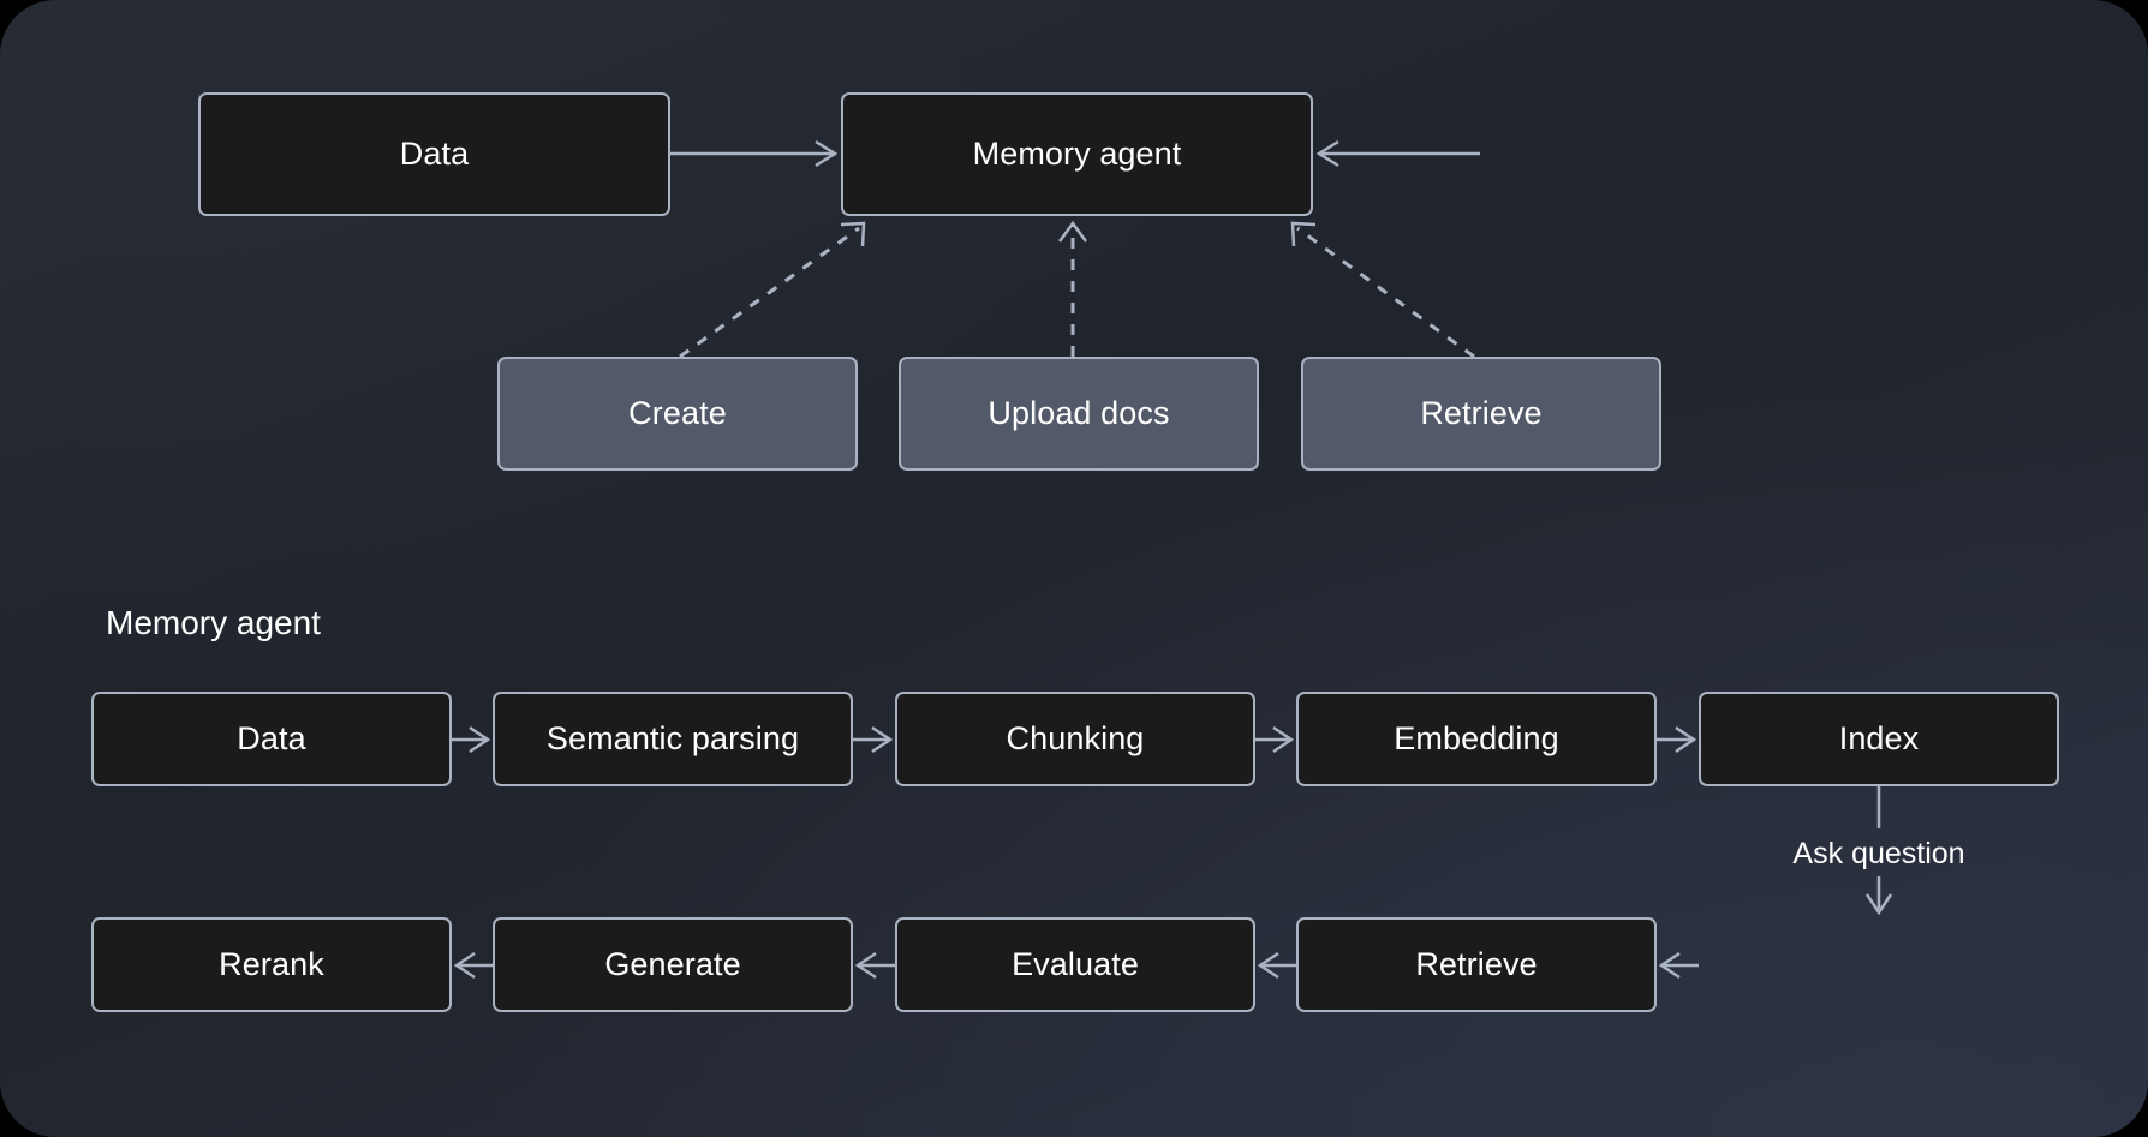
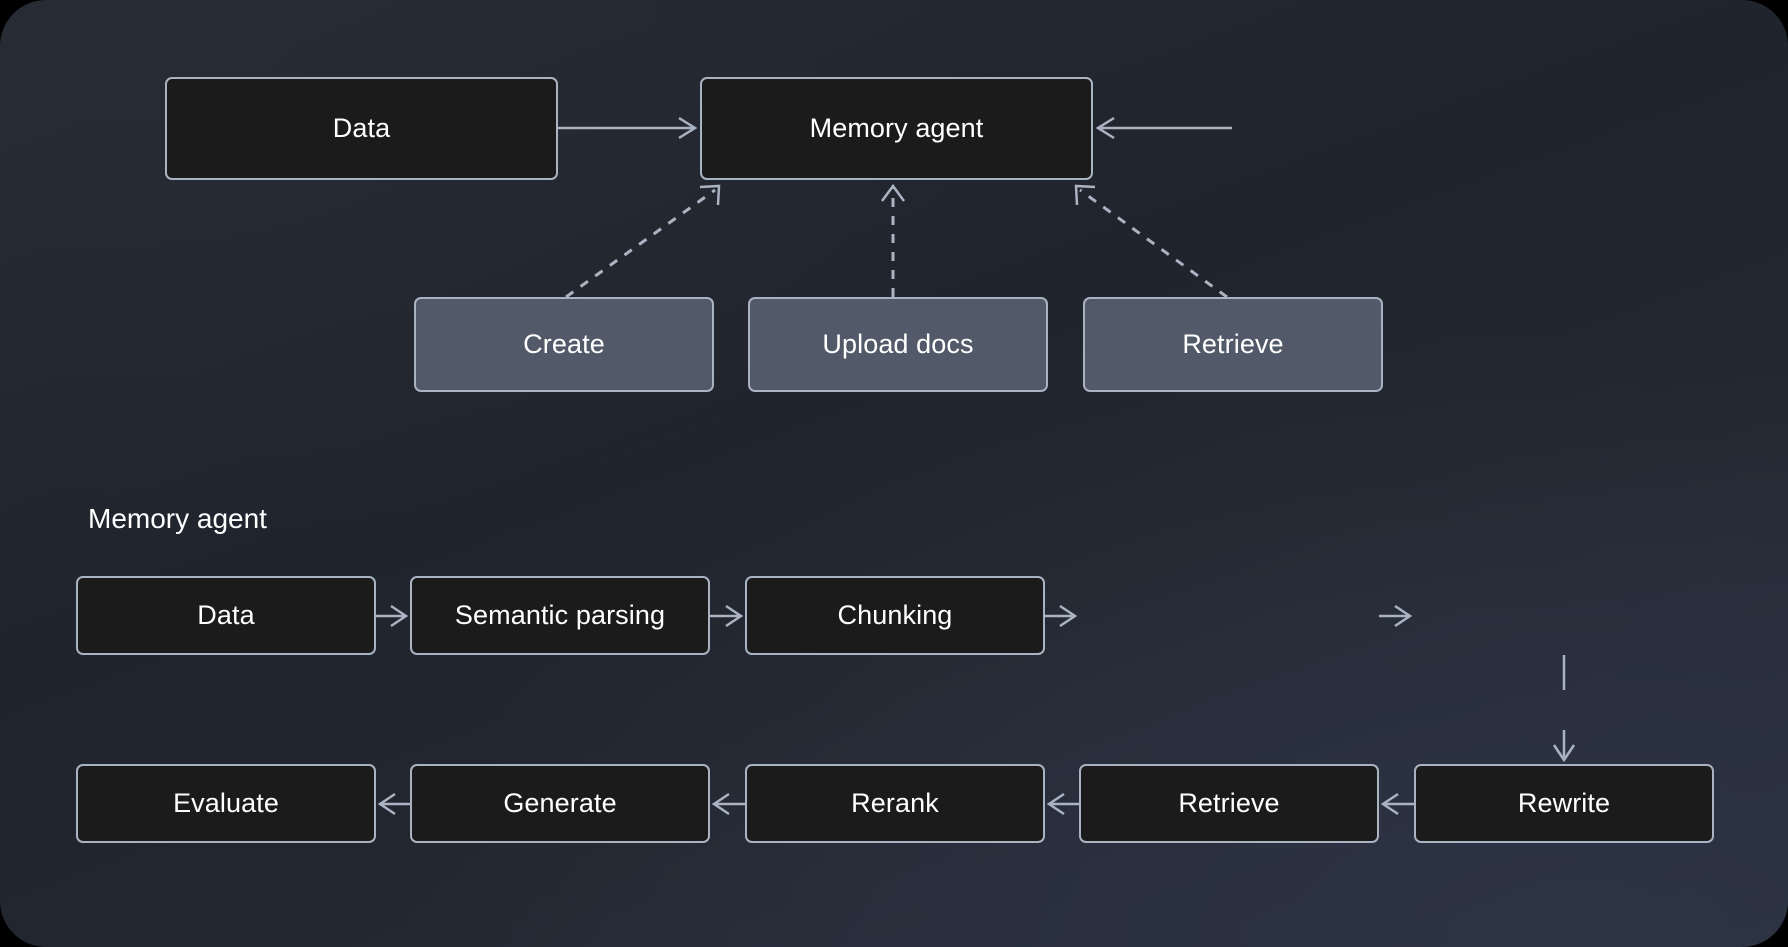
  Data
  Memory agent
  Create
  Upload docs
  Retrieve
  Memory agent
  Data
  Semantic parsing
  Chunking
- Embedding
- Index
- Ask question
- Rerank
+ Evaluate
  Generate
- Evaluate
+ Rerank
  Retrieve
+ Rewrite
